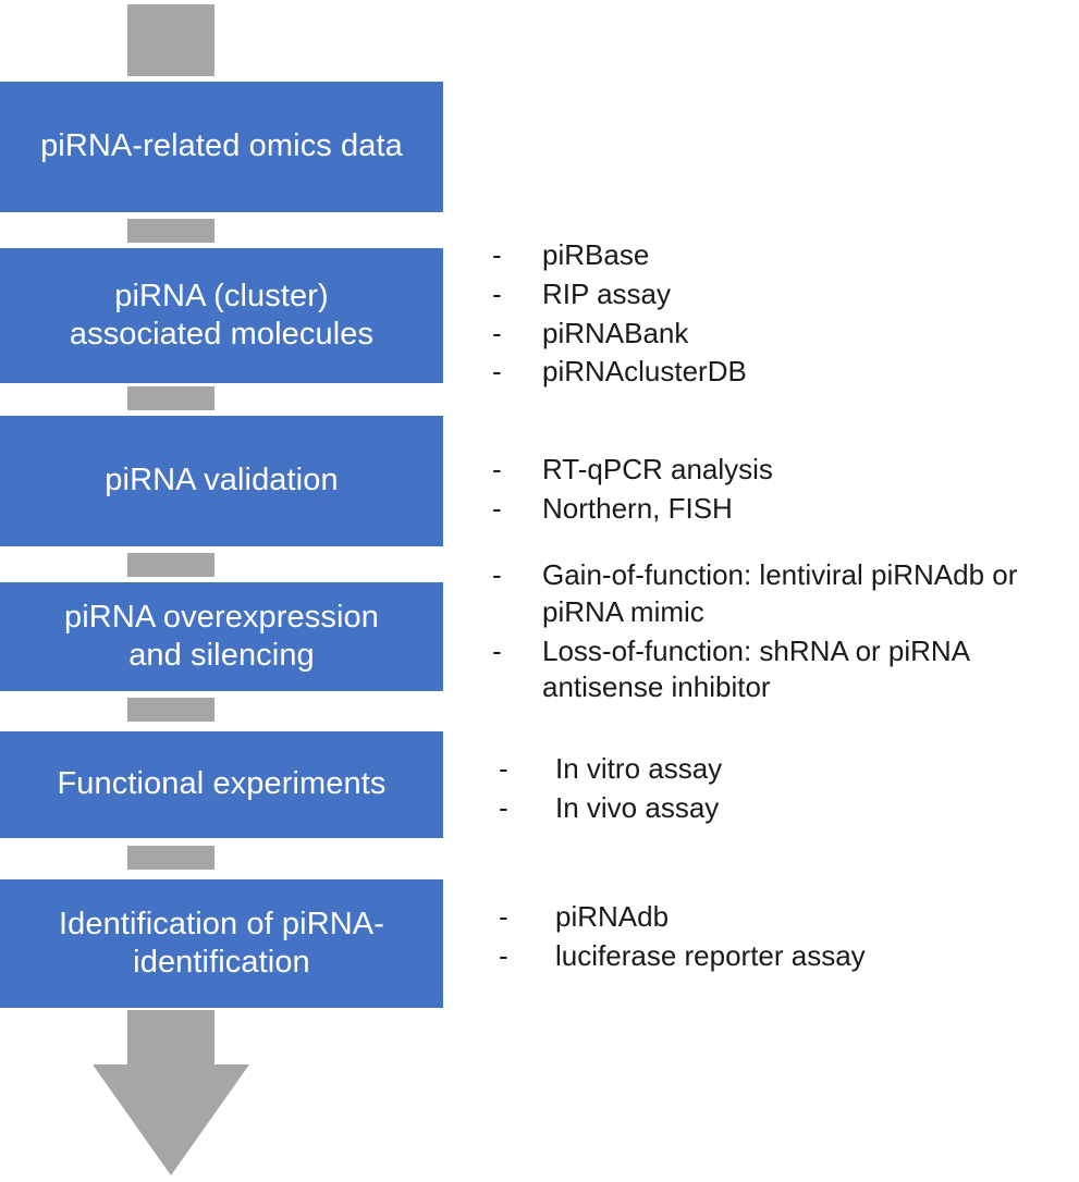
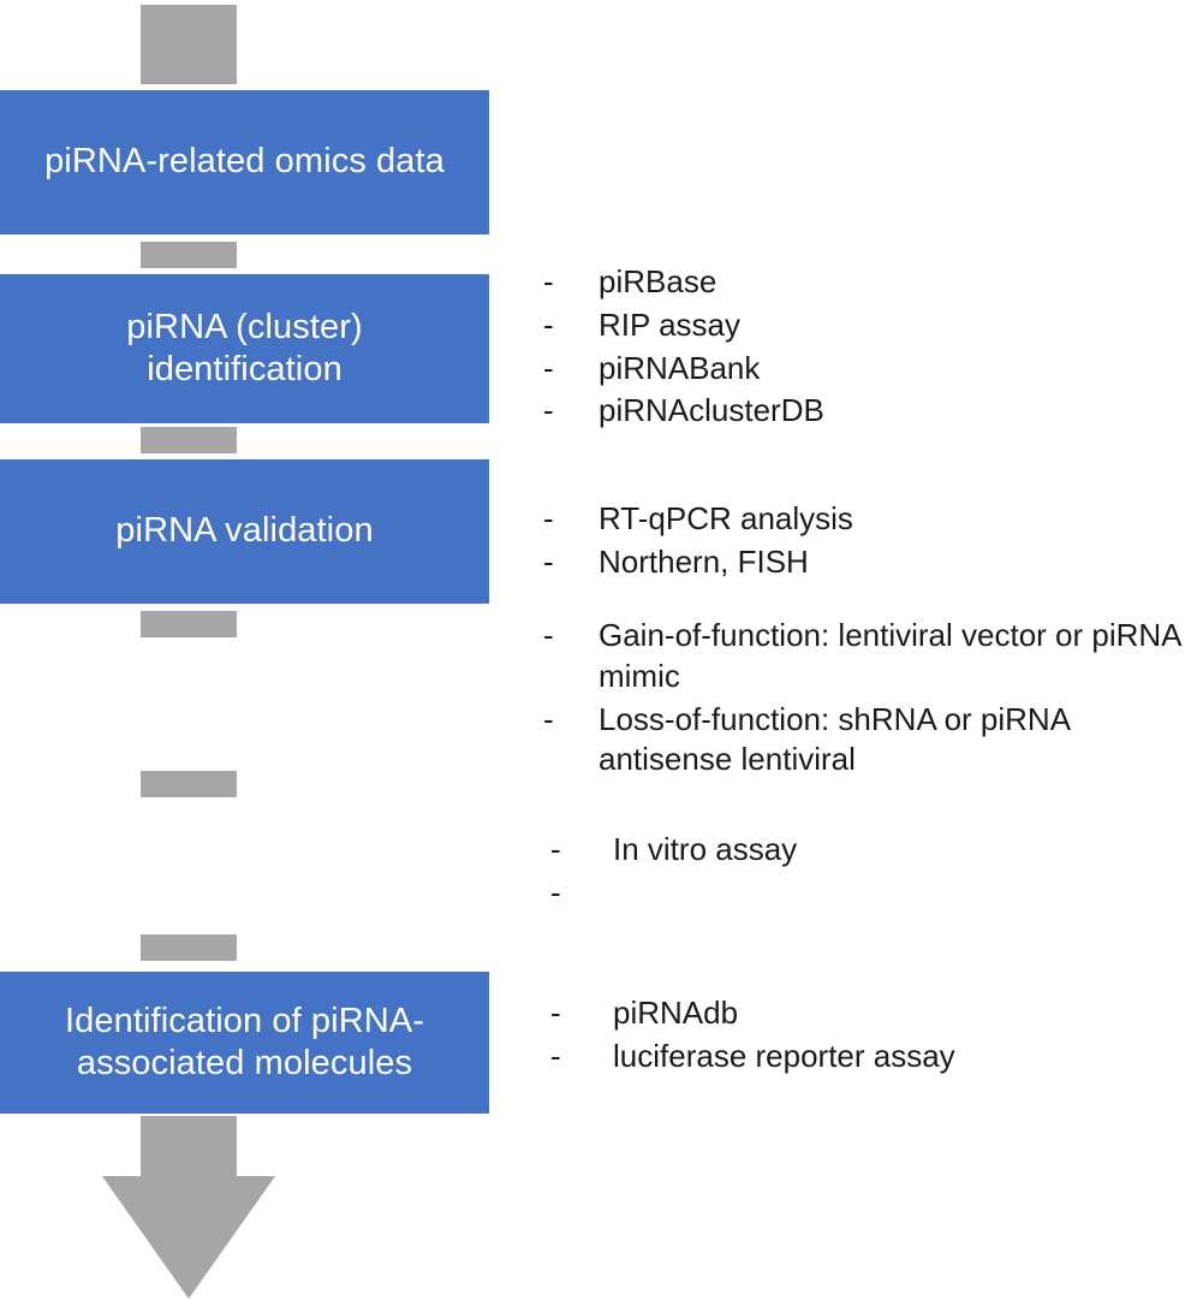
  piRNA-related omics data
  piRNA (cluster)
- associated molecules
+ identification
  piRNA validation
- piRNA overexpression
- and silencing
- Functional experiments
  Identification of piRNA-
- identification
+ associated molecules
  -
  piRBase
  -
  RIP assay
  -
  piRNABank
  -
  piRNAclusterDB
  -
  RT-qPCR analysis
  -
  Northern, FISH
  -
- Gain-of-function: lentiviral piRNAdb or piRNA mimic
+ Gain-of-function: lentiviral vector or piRNA mimic
  -
- Loss-of-function: shRNA or piRNA antisense inhibitor
+ Loss-of-function: shRNA or piRNA antisense lentiviral
  -
  In vitro assay
  -
- In vivo assay
  -
  piRNAdb
  -
  luciferase reporter assay
